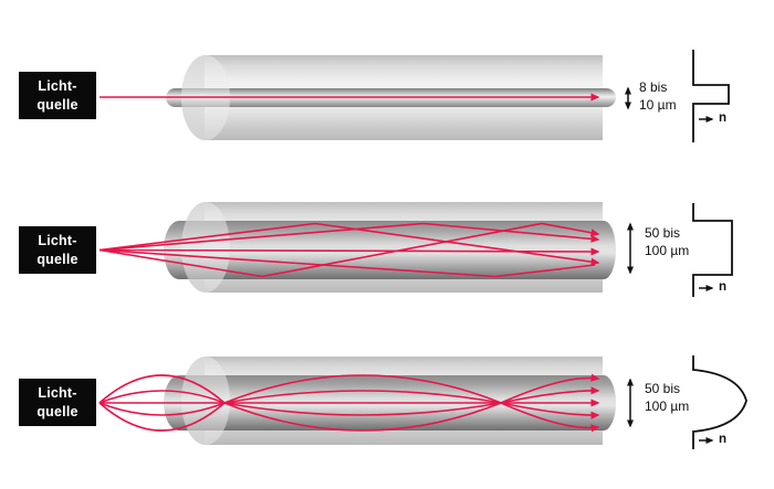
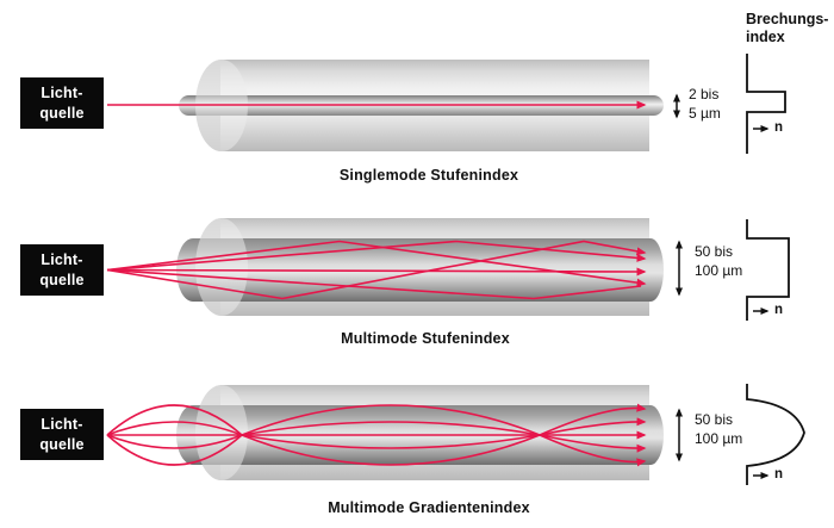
  Licht-
  quelle
  Licht-
  quelle
  Licht-
  quelle
+ Singlemode Stufenindex
+ Multimode Stufenindex
+ Multimode Gradientenindex
- 8 bis
+ 2 bis
- 10 µm
+ 5 µm
  50 bis
  100 µm
  50 bis
  100 µm
+ Brechungs-
+ index
  n
  n
  n
